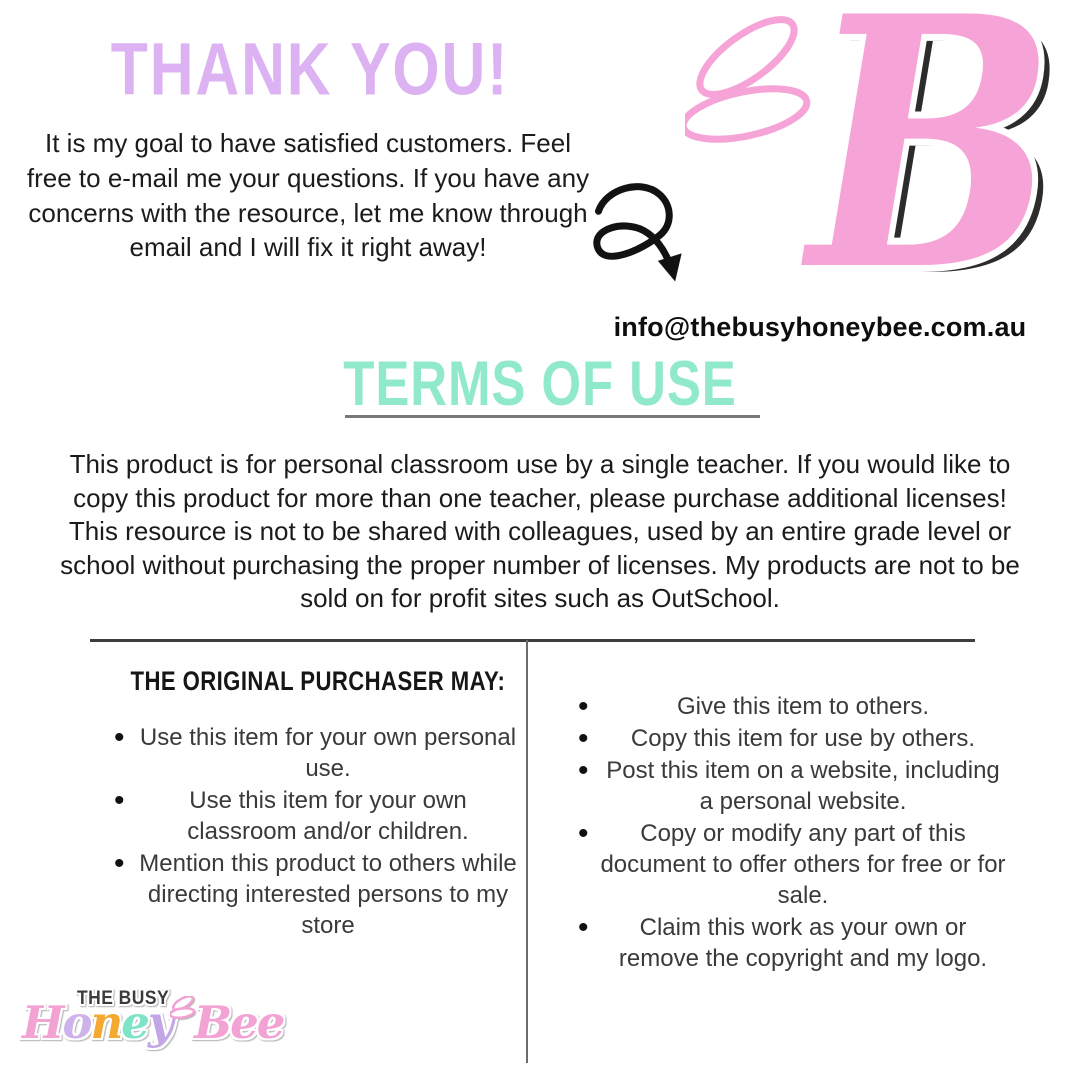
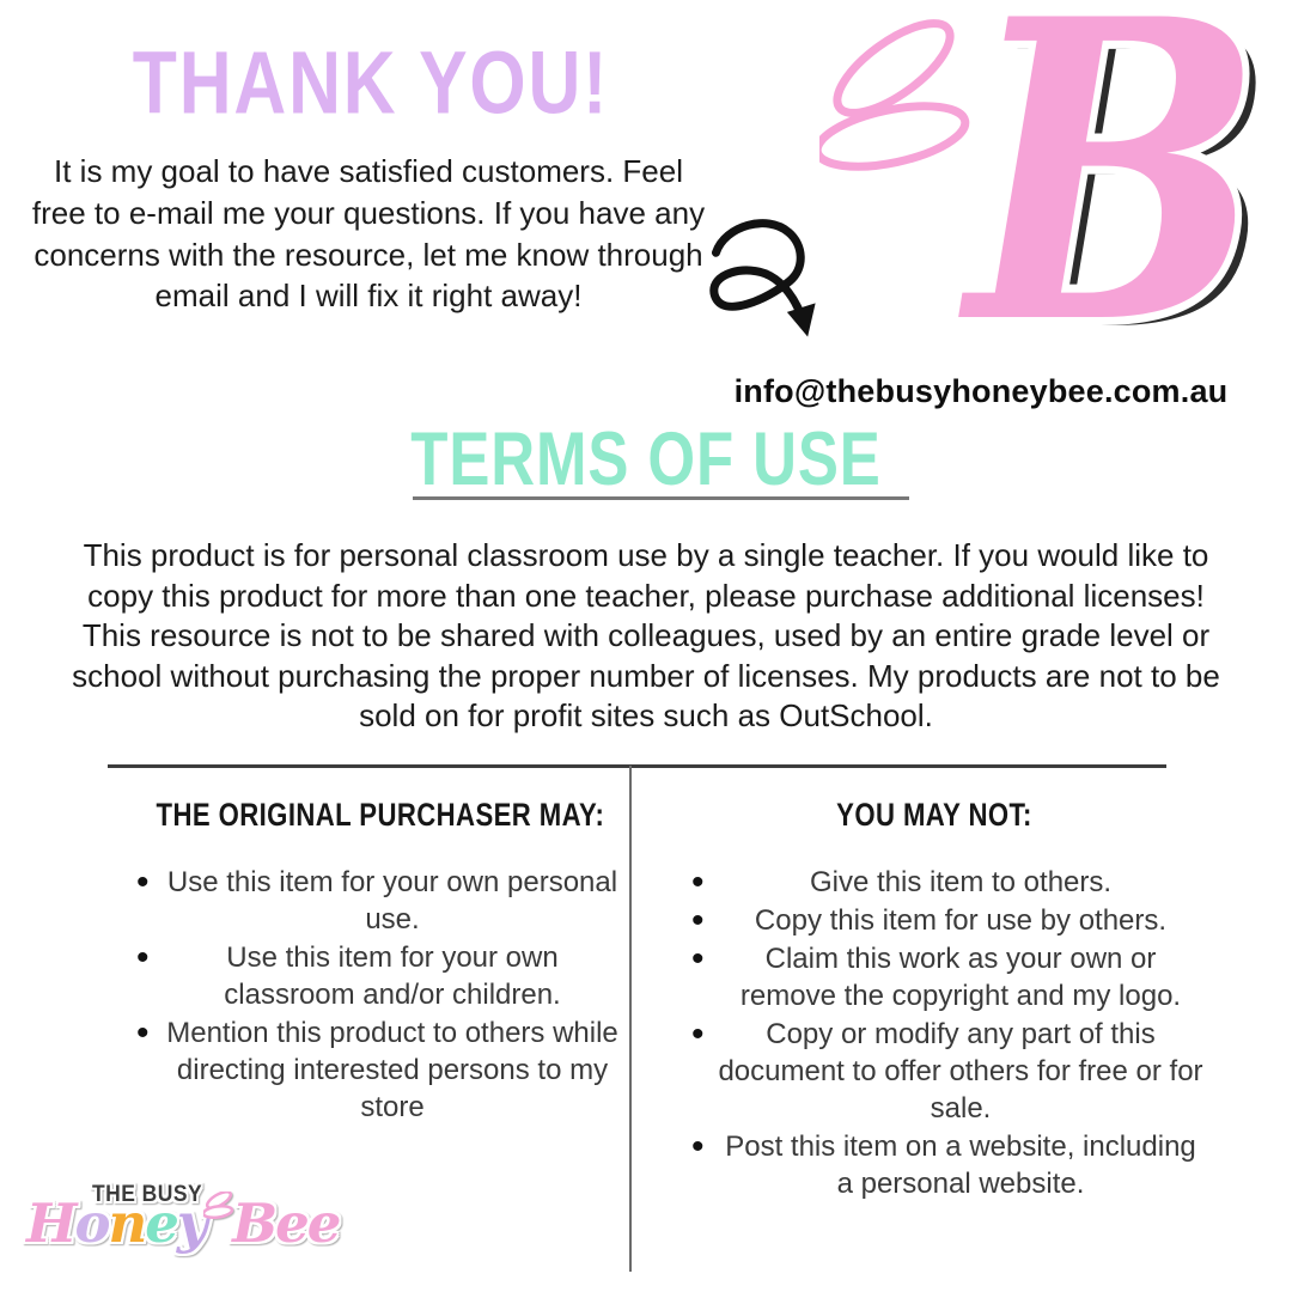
  THANK YOU!
  It is my goal to have satisfied customers. Feel free to e-mail me your questions. If you have any concerns with the resource, let me know through email and I will fix it right away!
  B
  info@thebusyhoneybee.com.au
  TERMS OF USE
  This product is for personal classroom use by a single teacher. If you would like to copy this product for more than one teacher, please purchase additional licenses! This resource is not to be shared with colleagues, used by an entire grade level or school without purchasing the proper number of licenses. My products are not to be sold on for profit sites such as OutSchool.
  THE ORIGINAL PURCHASER MAY:
  Use this item for your own personal use.
  Use this item for your own classroom and/or children.
  Mention this product to others while directing interested persons to my store
+ YOU MAY NOT:
  Give this item to others.
  Copy this item for use by others.
- Post this item on a website, including a personal website.
+ Claim this work as your own or remove the copyright and my logo.
  Copy or modify any part of this document to offer others for free or for sale.
- Claim this work as your own or remove the copyright and my logo.
+ Post this item on a website, including a personal website.
  THE BUSY
  Honey Bee
